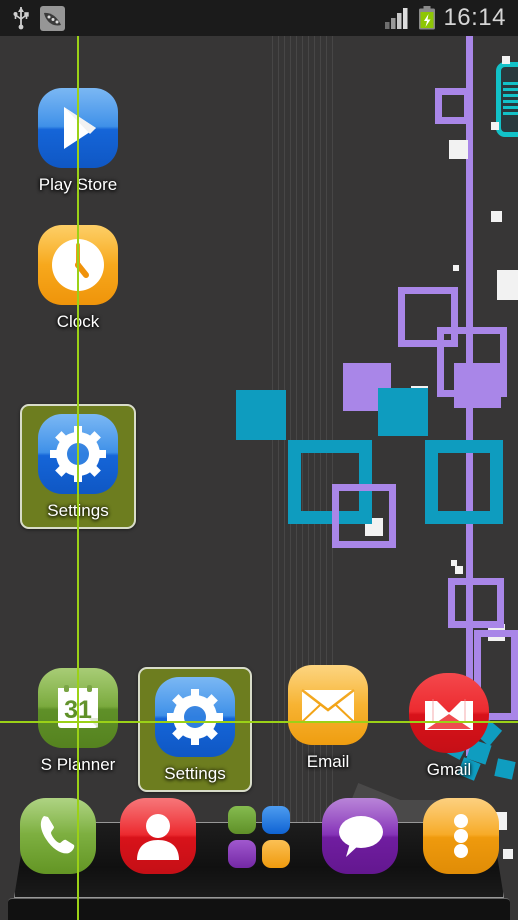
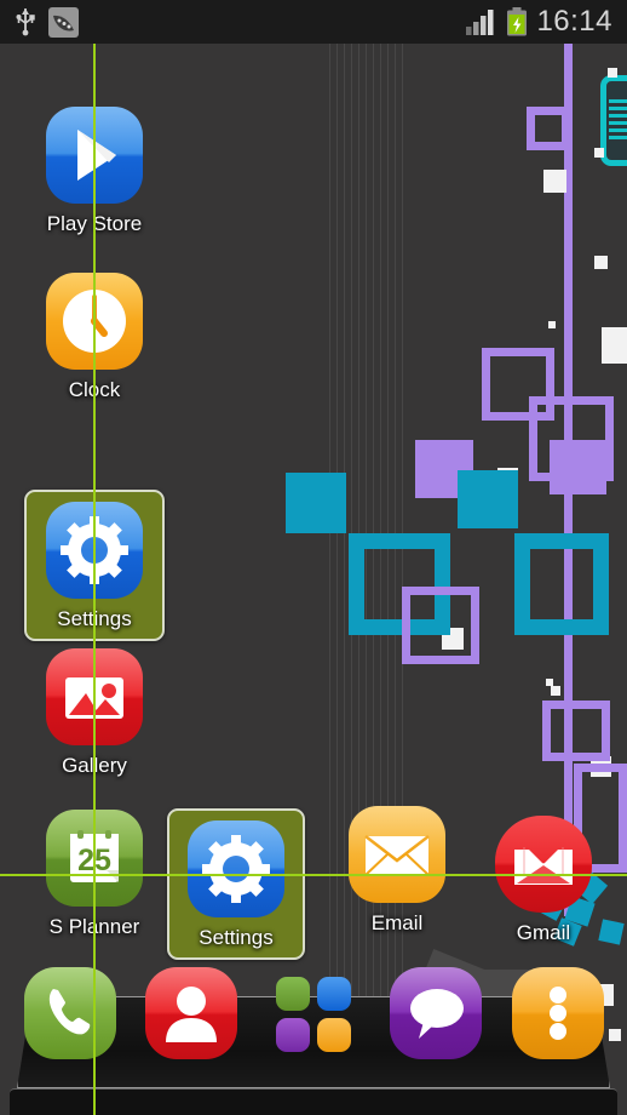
  16:14
  Play Store
  Clck
  Settings
+ Gallery
- 31
+ 25
  S Plnner
  Settings
  Email
  Gmail
